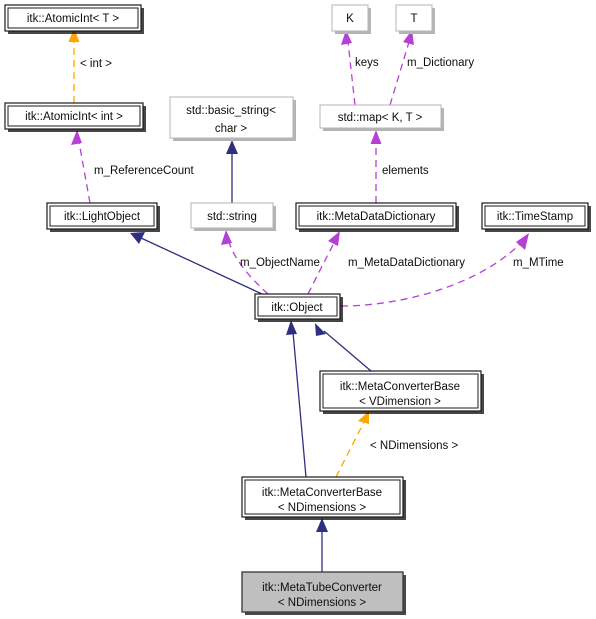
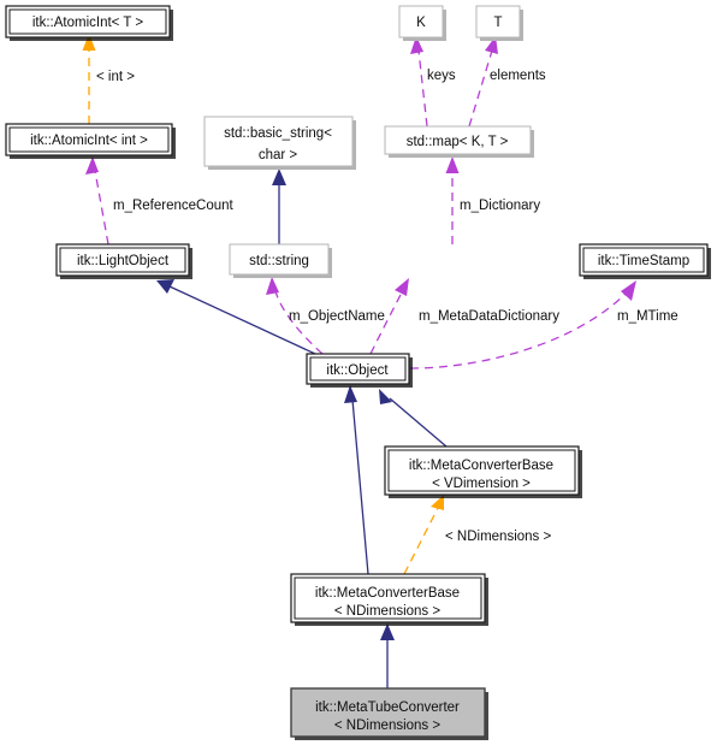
  < int >
  keys
- m_Dictionary
+ elements
  m_ReferenceCount
- elements
+ m_Dictionary
  m_ObjectName
  m_MetaDataDictionary
  m_MTime
  < NDimensions >
  itk::AtomicInt< T >
  K
  T
  itk::AtomicInt< int >
  std::basic_string<
  char >
  std::map< K, T >
  itk::LightObject
  std::string
- itk::MetaDataDictionary
  itk::TimeStamp
  itk::Object
  itk::MetaConverterBase
  < VDimension >
  itk::MetaConverterBase
  < NDimensions >
  itk::MetaTubeConverter
  < NDimensions >
